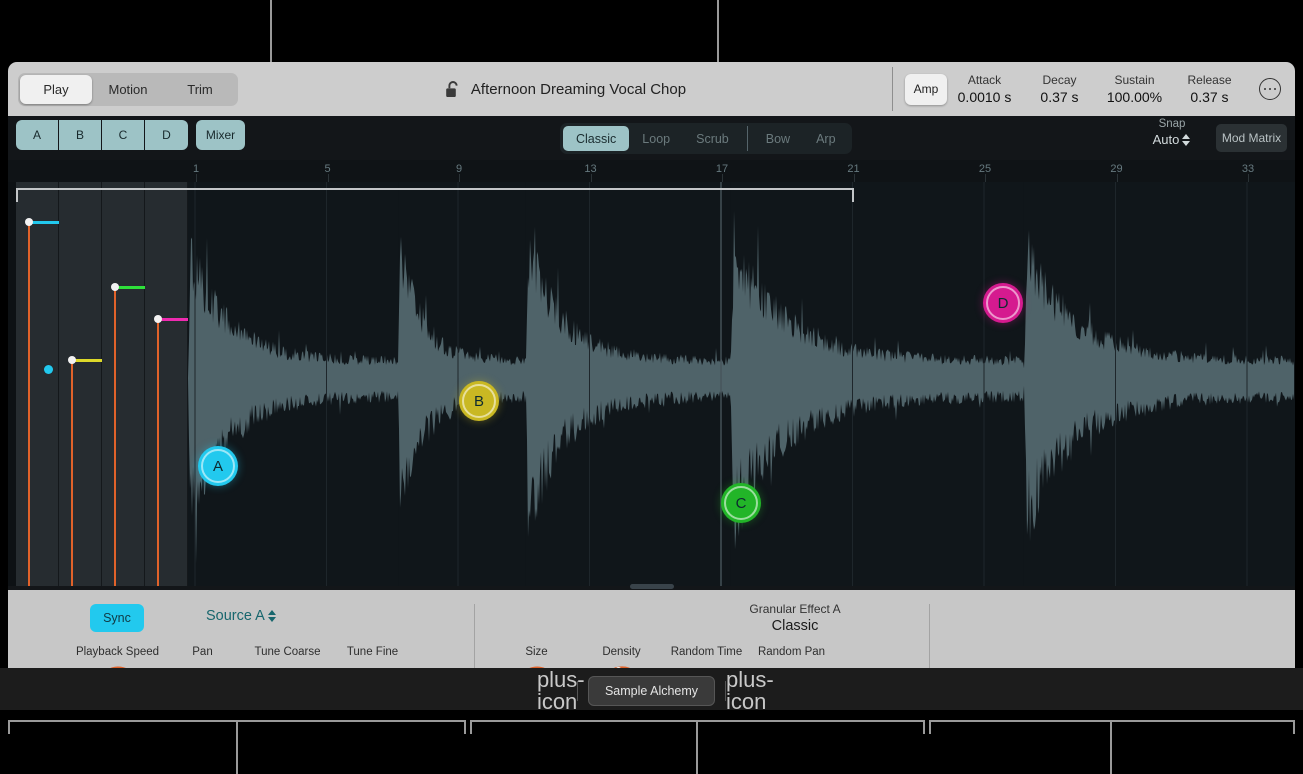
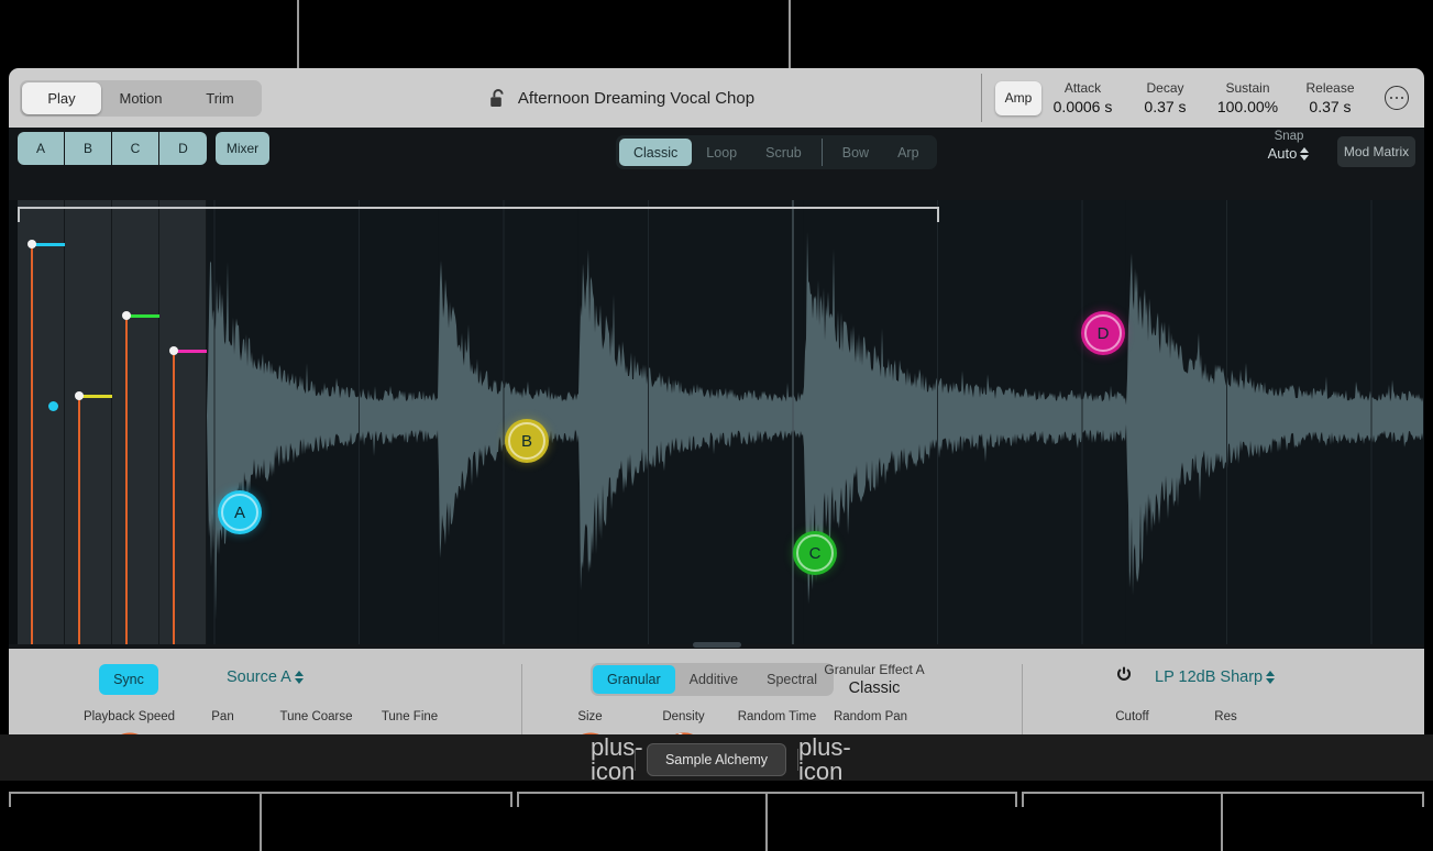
  Play
  Motion
  Trim
  Afternoon Dreaming Vocal Chop
  Amp
  Attack
- 0.0010 s
+ 0.0006 s
  Decay
  0.37 s
  Sustain
  100.00%
  Release
  0.37 s
  A
  B
  C
  D
  Mixer
  Classic
  Loop
  Scrub
  Bow
  Arp
- 1
- 5
- 9
- 13
- 17
- 21
- 25
- 29
- 33
  A
  B
  C
  D
  Sync
  Source A
  Playback Speed
  Pan
  Tune Coarse
  Tune Fine
+ Granular
+ Additive
+ Spectral
  Granular Effect A
  Classic
  Size
  Density
  Random Time
  Random Pan
+ LP 12dB Sharp
+ Cutoff
+ Res
  Snap
  Auto
  Mod Matrix
  plus-icon
  Sample Alchemy
  plus-icon
